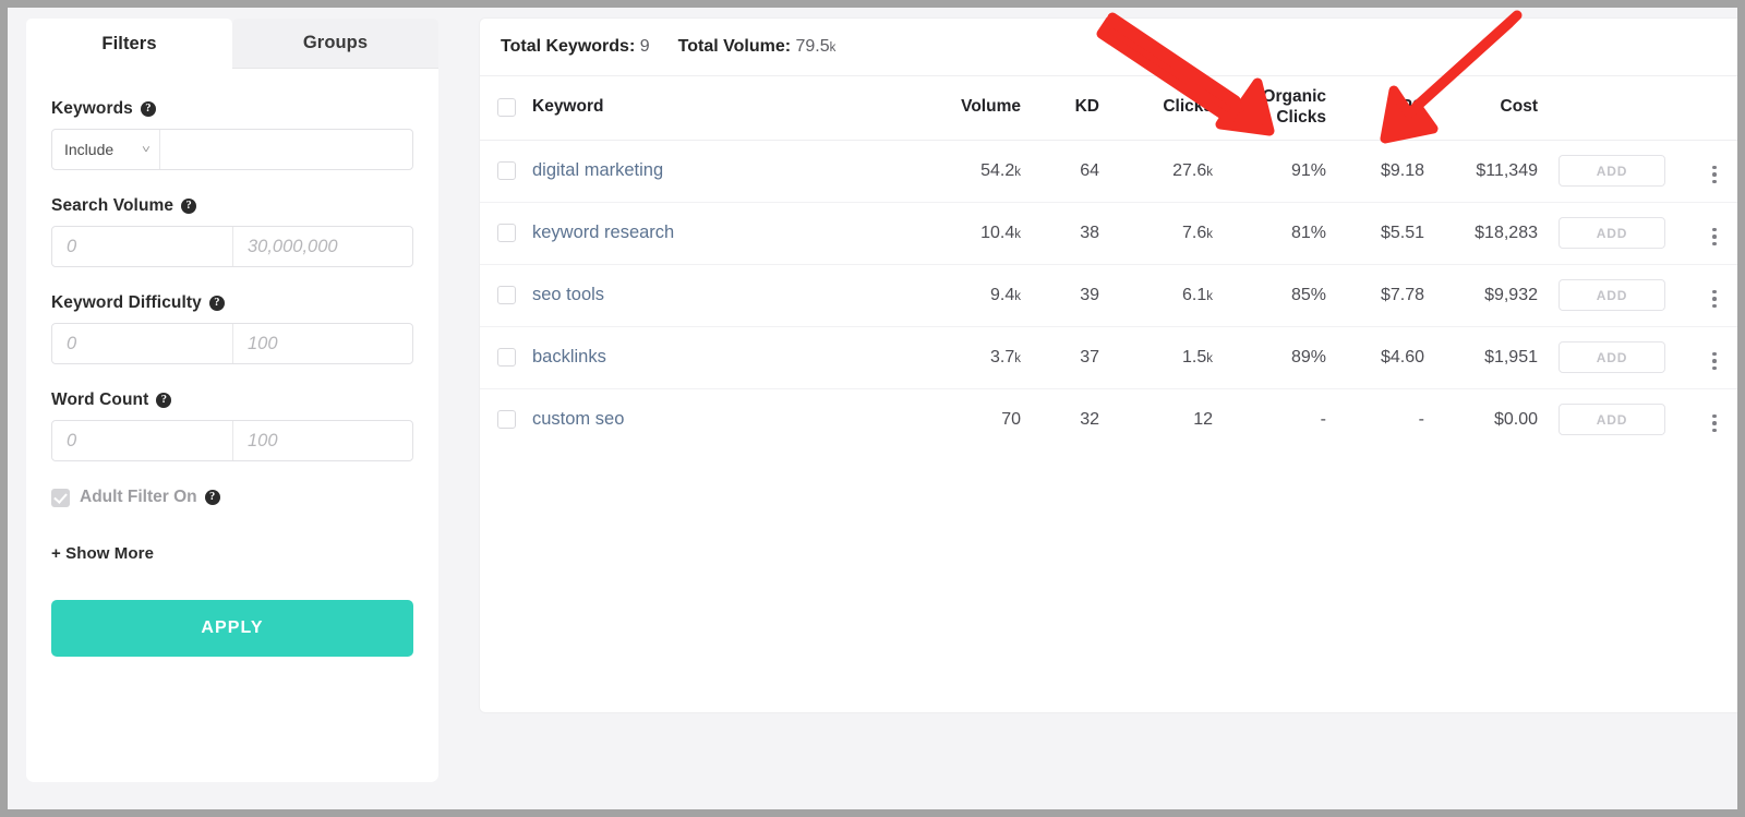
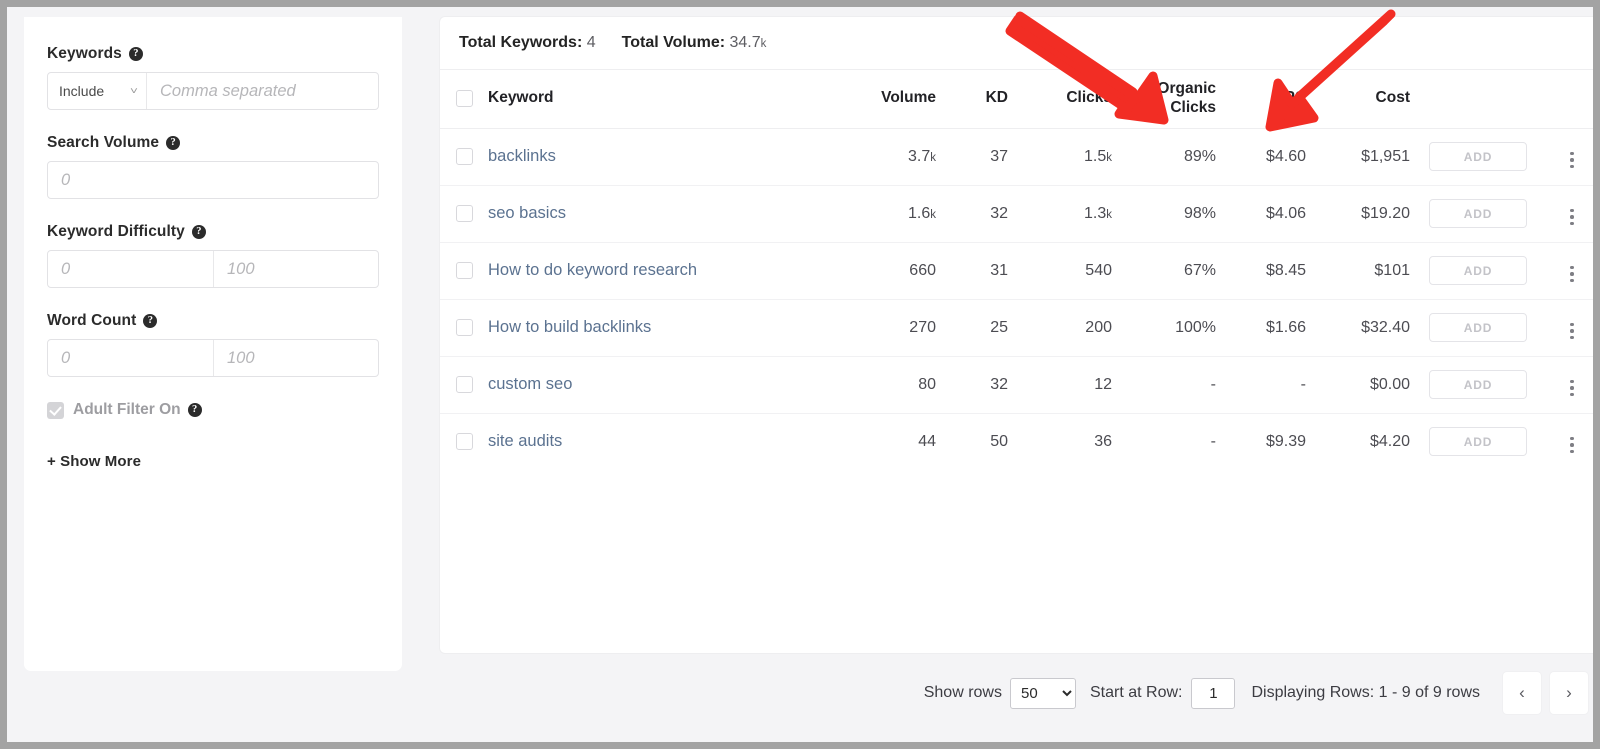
- Filters
- Groups
  Keywords
  ?
  Include
  ˅
+ Comma separated
  Search Volume
  ?
  0
- 30,000,000
  Keyword Difficulty
  ?
  0
  100
  Word Count
  ?
  0
  100
  Adult Filter On
  ?
  + Show More
- APPLY
- Total Keywords: 9
+ Total Keywords: 4
- Total Volume: 79.5k
+ Total Volume: 34.7k
  	Keyword	Volume	KD	Click	Organic Clicks		Cost
- 	digital marketing	54.2k	64	27.6k	91%	$9.18	$11,349	ADD
- 	keyword research	10.4k	38	7.6k	81%	$5.51	$18,283	ADD
- 	seo tools	9.4k	39	6.1k	85%	$7.78	$9,932	ADD
  	backlinks	3.7k	37	1.5k	89%	$4.60	$1,951	ADD
+ 	seo basics	1.6k	32	1.3k	98%	$4.06	$19.20	ADD
+ 	How to do keyword research	660	31	540	67%	$8.45	$101	ADD
+ 	How to build backlinks	270	25	200	100%	$1.66	$32.40	ADD
- 	custom seo	70	32	12	-	-	$0.00	ADD
+ 	custom seo	80	32	12	-	-	$0.00	ADD
+ 	site audits	44	50	36	-	$9.39	$4.20	ADD
+ Show rows
+ 50
+ Start at Row:
+ 1
+ Displaying Rows: 1 - 9 of 9 rows
+ ‹
+ ›
